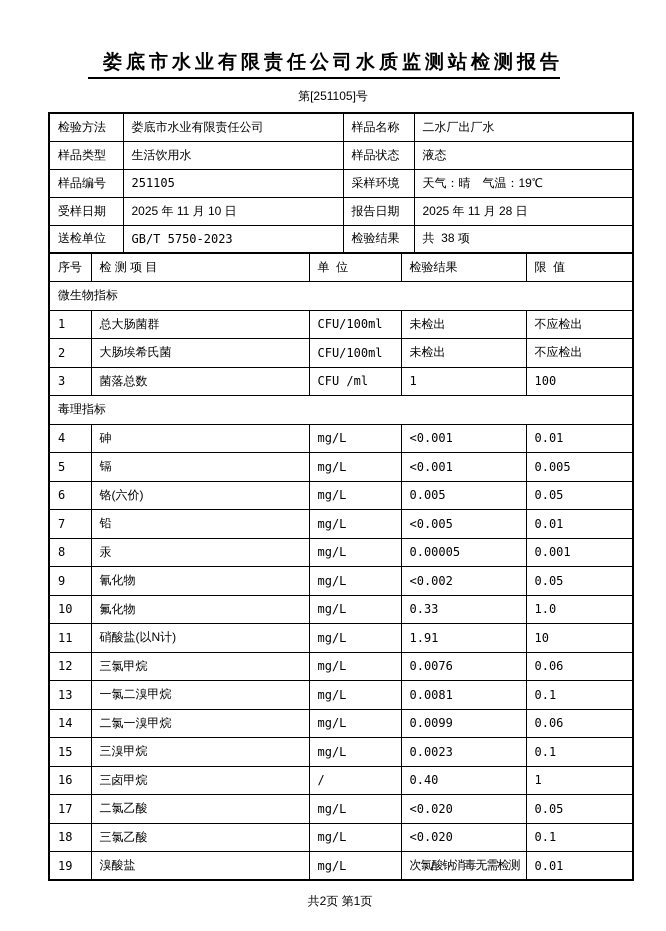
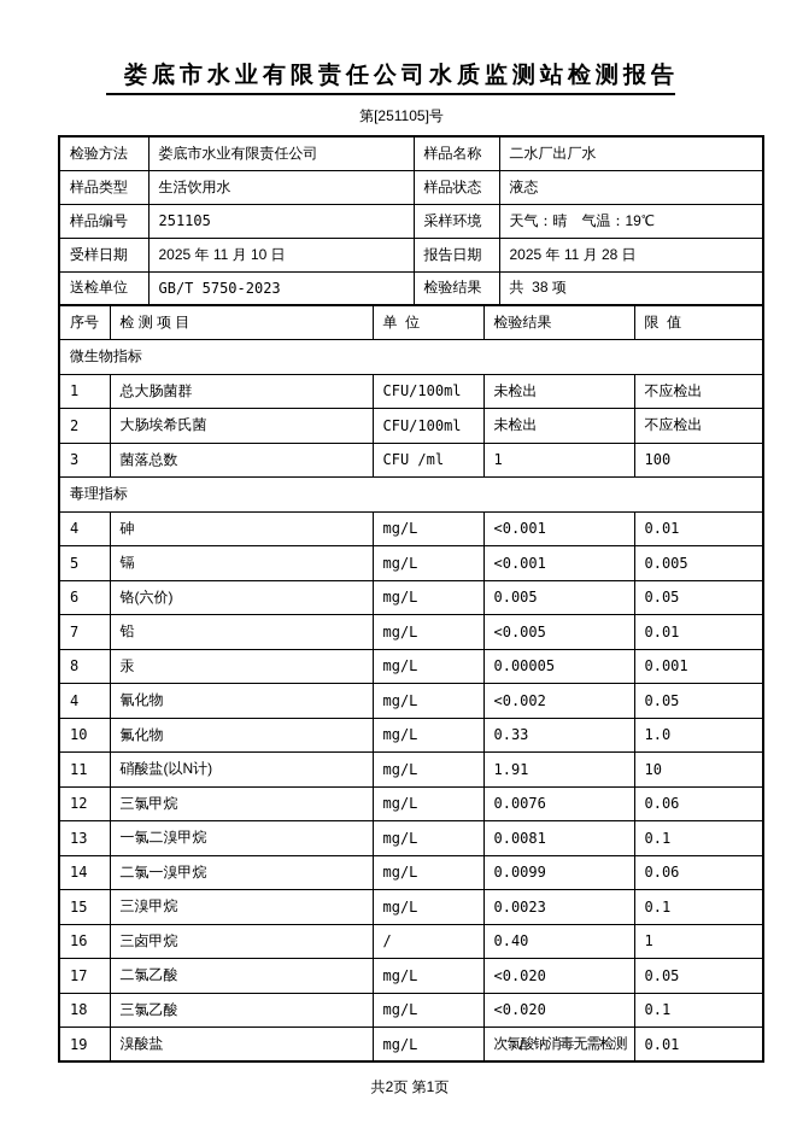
  娄底市水业有限责任公司水质监测站检测报告
  第[251105]号
  检验方法	娄底市水业有限责任公司	样品名称	二水厂出厂水
  样品类型	生活饮用水	样品状态	液态
  样品编号	251105	采样环境	天气：晴 气温：19℃
  受样日期	2025 年 11 月 10 日	报告日期	2025 年 11 月 28 日
  送检单位	GB/T 5750-2023	检验结果	共 38 项
  序号	检 测 项 目	单 位	检验结果	限 值
  微生物指标
  1	总大肠菌群	CFU/100ml	未检出	不应检出
  2	大肠埃希氏菌	CFU/100ml	未检出	不应检出
  3	菌落总数	CFU /ml	1	100
  毒理指标
  4	砷	mg/L	<0.001	0.01
  5	镉	mg/L	<0.001	0.005
  6	铬(六价)	mg/L	0.005	0.05
  7	铅	mg/L	<0.005	0.01
  8	汞	mg/L	0.00005	0.001
- 9	氰化物	mg/L	<0.002	0.05
+ 4	氰化物	mg/L	<0.002	0.05
  10	氟化物	mg/L	0.33	1.0
  11	硝酸盐(以N计)	mg/L	1.91	10
  12	三氯甲烷	mg/L	0.0076	0.06
  13	一氯二溴甲烷	mg/L	0.0081	0.1
  14	二氯一溴甲烷	mg/L	0.0099	0.06
  15	三溴甲烷	mg/L	0.0023	0.1
  16	三卤甲烷	/	0.40	1
  17	二氯乙酸	mg/L	<0.020	0.05
  18	三氯乙酸	mg/L	<0.020	0.1
  19	溴酸盐	mg/L	次氯酸钠消毒无需检测	0.01
  共2页 第1页
